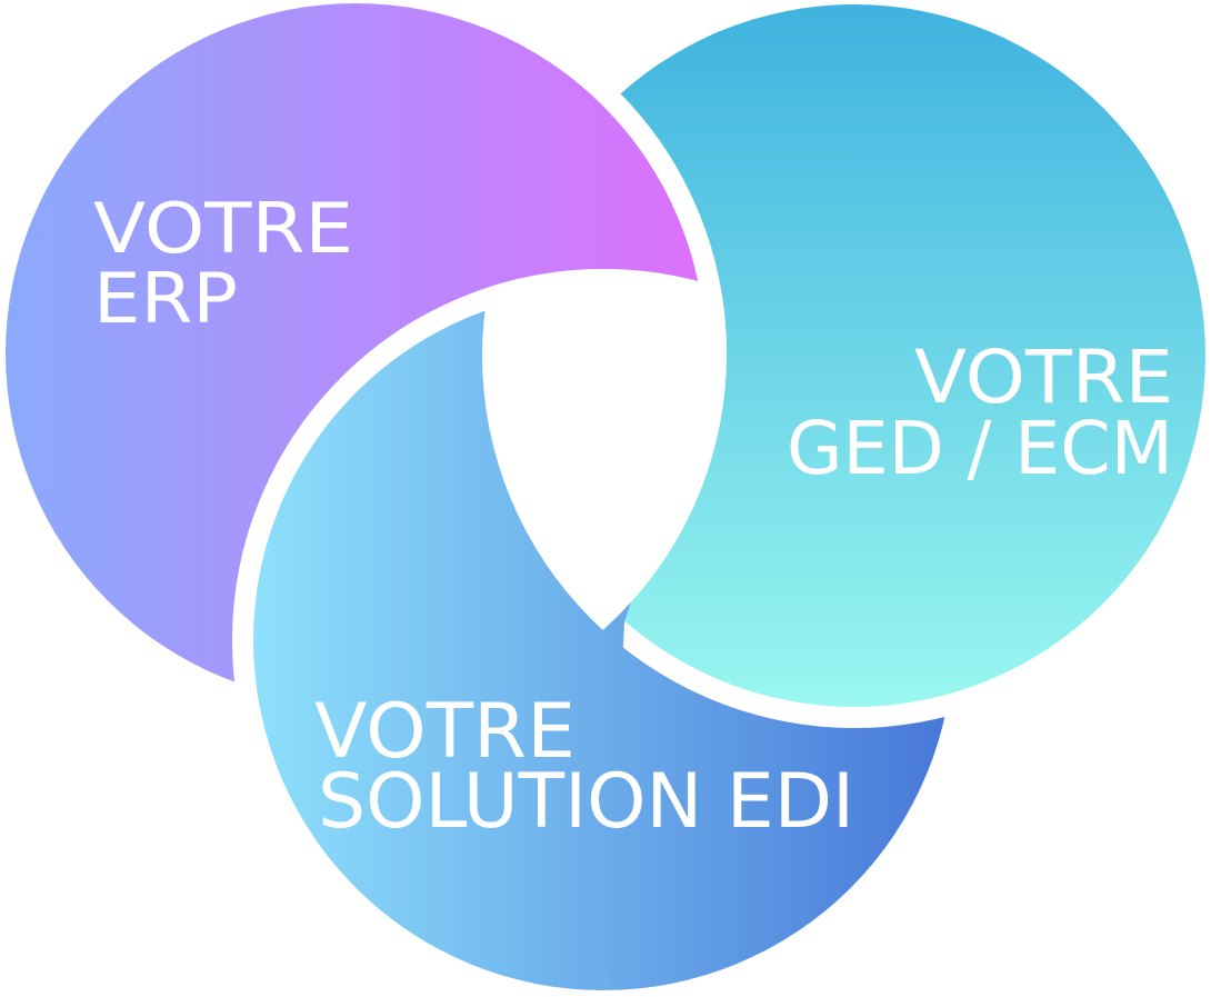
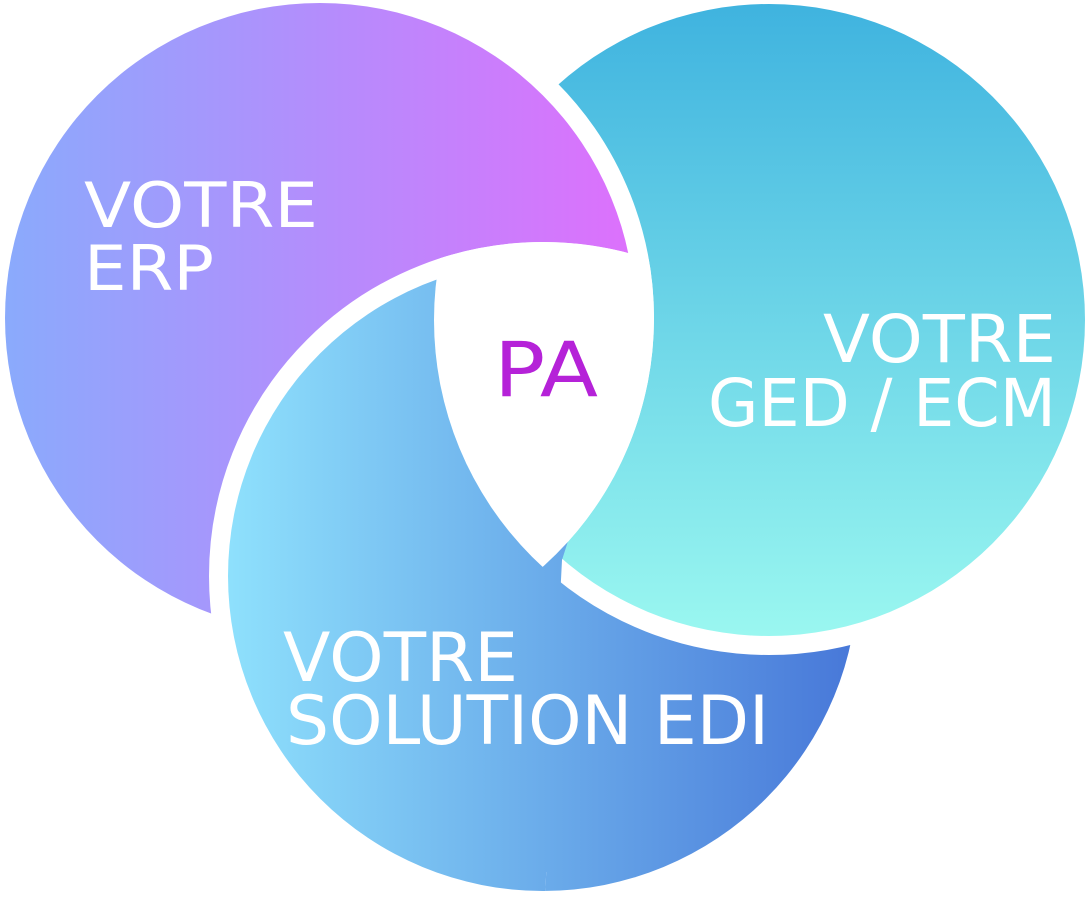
  VOTRE
  ERP
  VOTRE
  GED / ECM
  VOTRE
  SOLUTION EDI
+ PA
